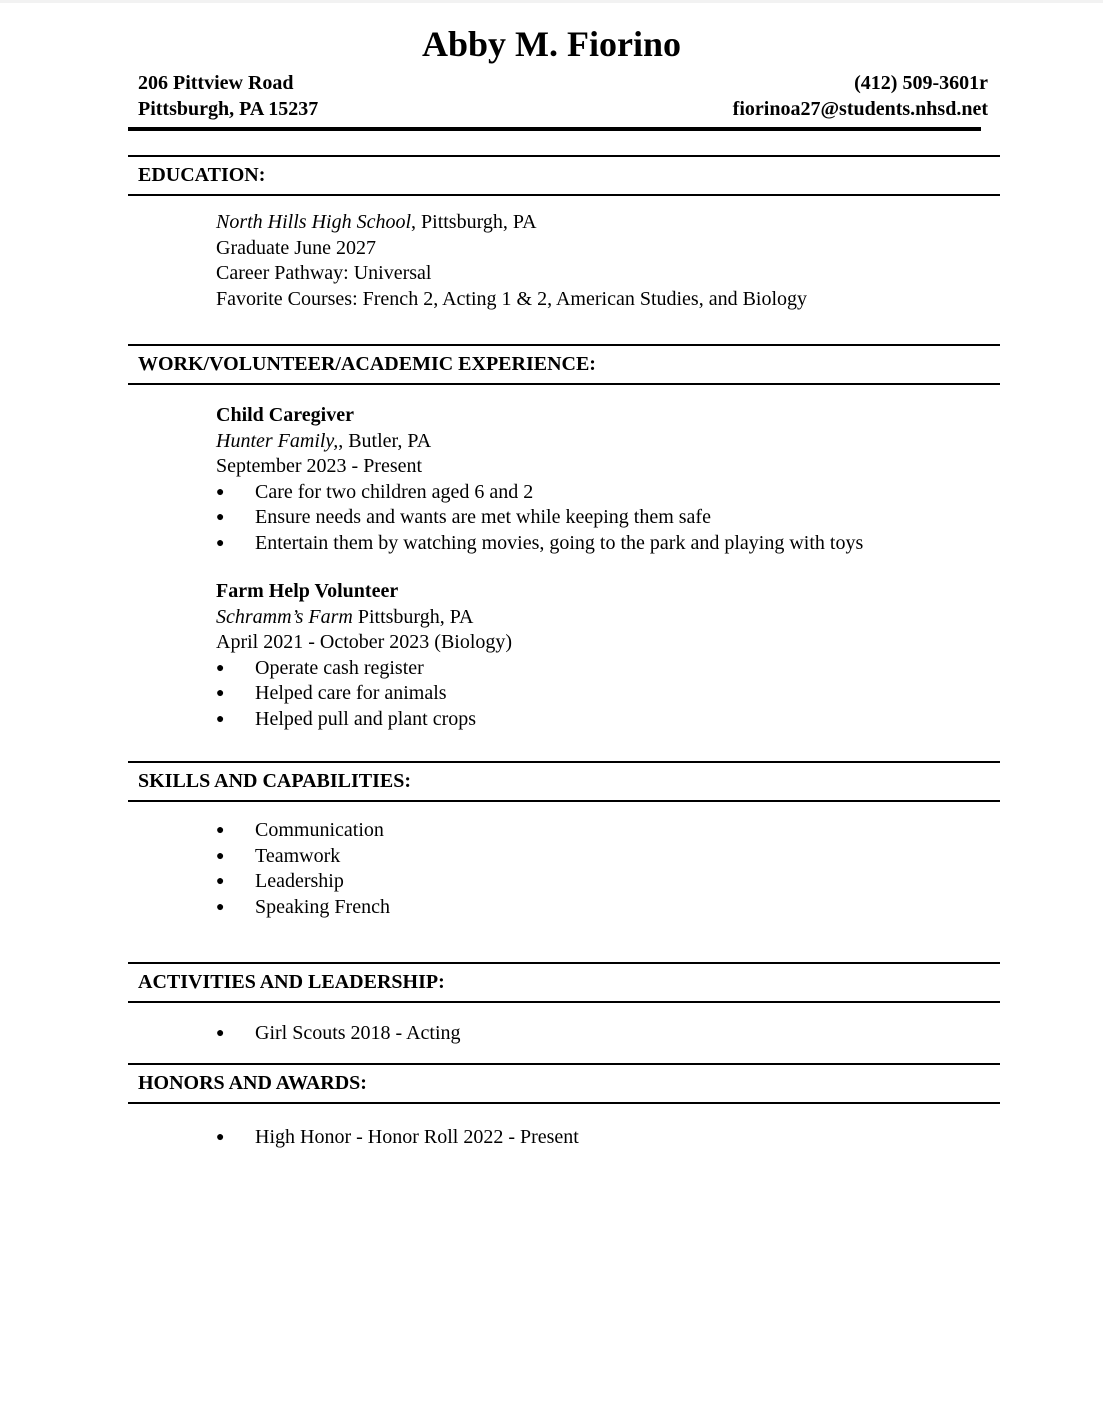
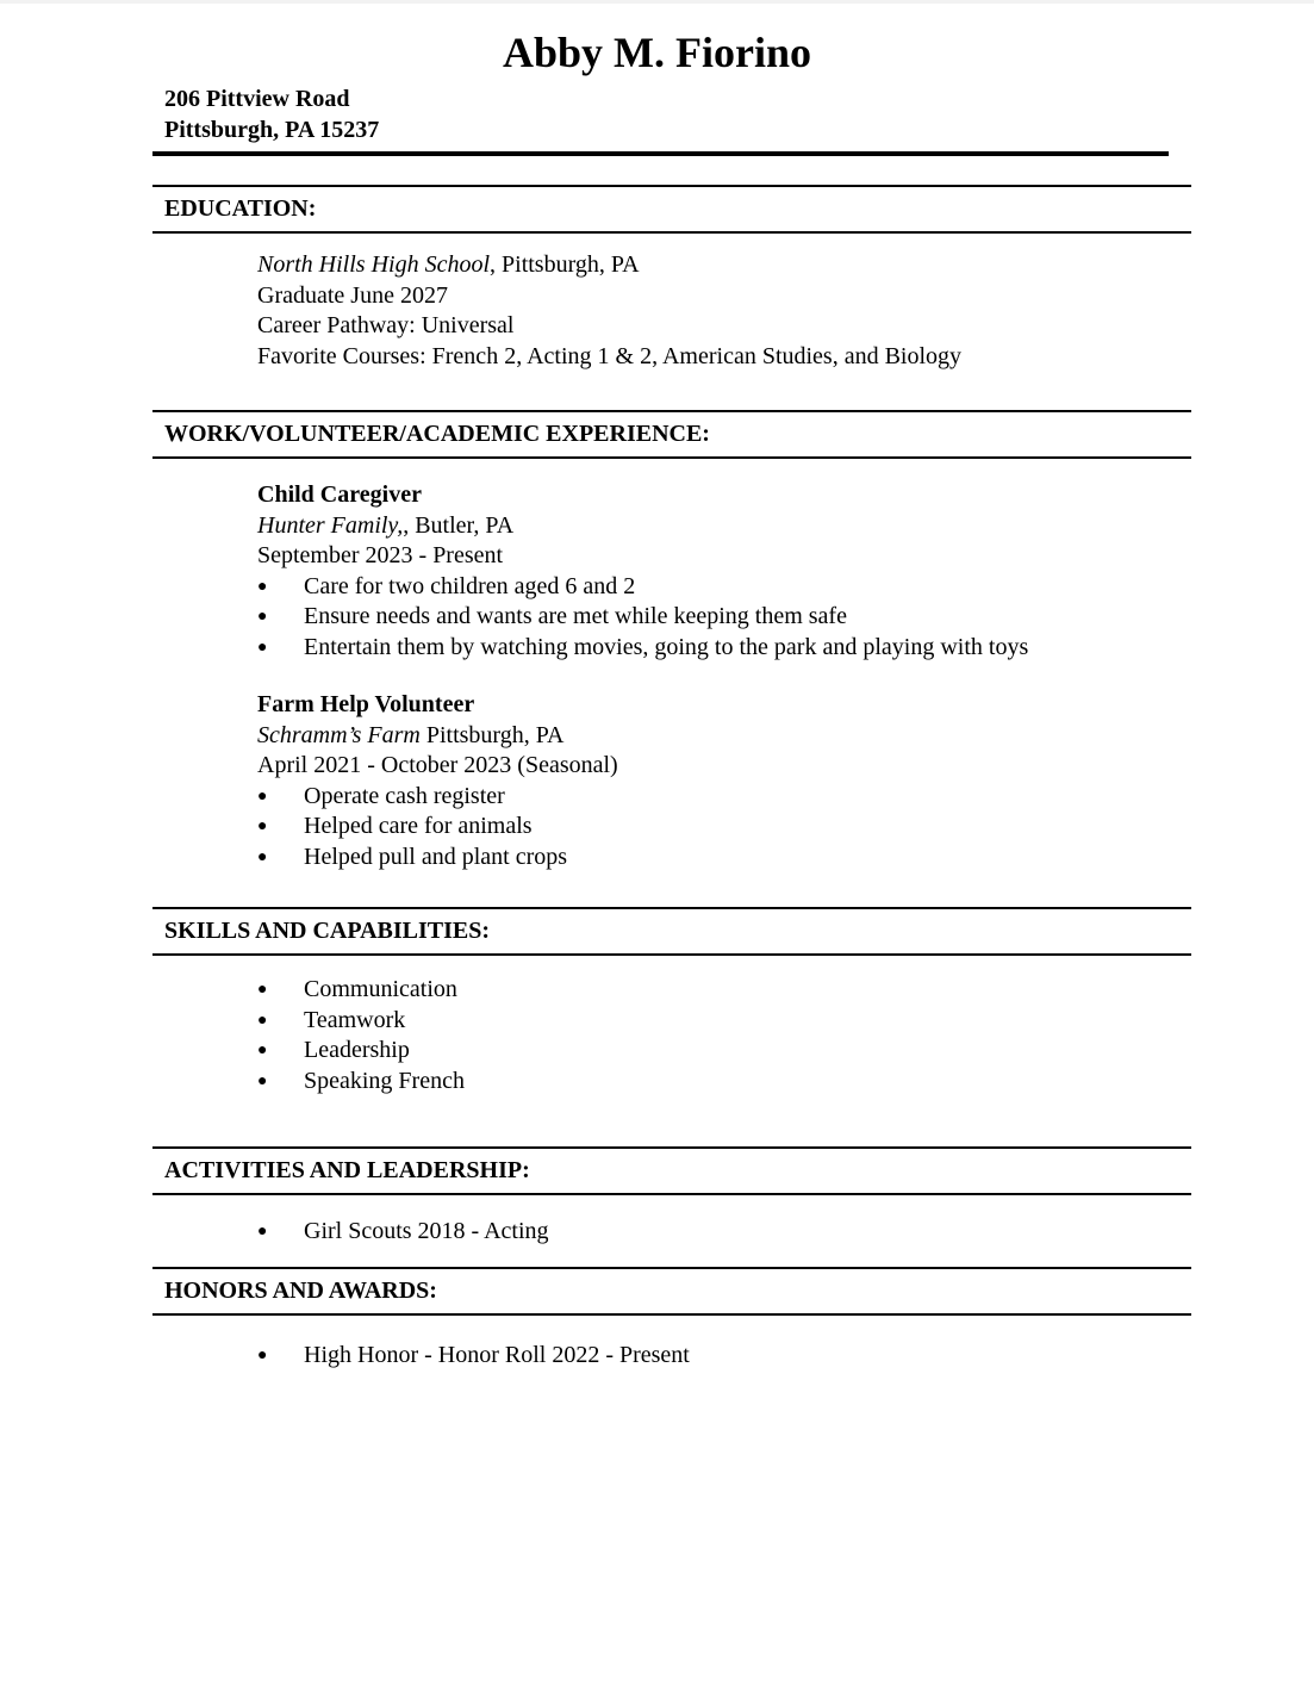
  Abby M. Fiorino
  206 Pittview Road
  Pittsburgh, PA 15237
- (412) 509-3601r
- fiorinoa27@students.nhsd.net
  EDUCATION:
  North Hills High School, Pittsburgh, PA
  Graduate June 2027
  Career Pathway: Universal
  Favorite Courses: French 2, Acting 1 & 2, American Studies, and Biology
  WORK/VOLUNTEER/ACADEMIC EXPERIENCE:
  Child Caregiver
  Hunter Family,, Butler, PA
  September 2023 - Present
  ●
  Care for two children aged 6 and 2
  ●
  Ensure needs and wants are met while keeping them safe
  ●
  Entertain them by watching movies, going to the park and playing with toys
  Farm Help Volunteer
  Schramm’s Farm Pittsburgh, PA
- April 2021 - October 2023 (Biology)
+ April 2021 - October 2023 (Seasonal)
  ●
  Operate cash register
  ●
  Helped care for animals
  ●
  Helped pull and plant crops
  SKILLS AND CAPABILITIES:
  ●
  Communication
  ●
  Teamwork
  ●
  Leadership
  ●
  Speaking French
  ACTIVITIES AND LEADERSHIP:
  ●
  Girl Scouts 2018 - Acting
  HONORS AND AWARDS:
  ●
  High Honor - Honor Roll 2022 - Present
